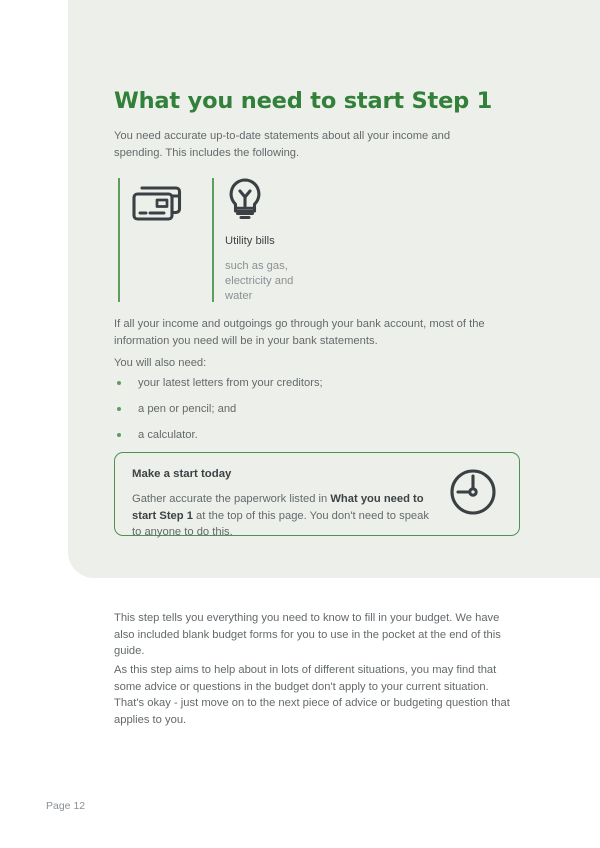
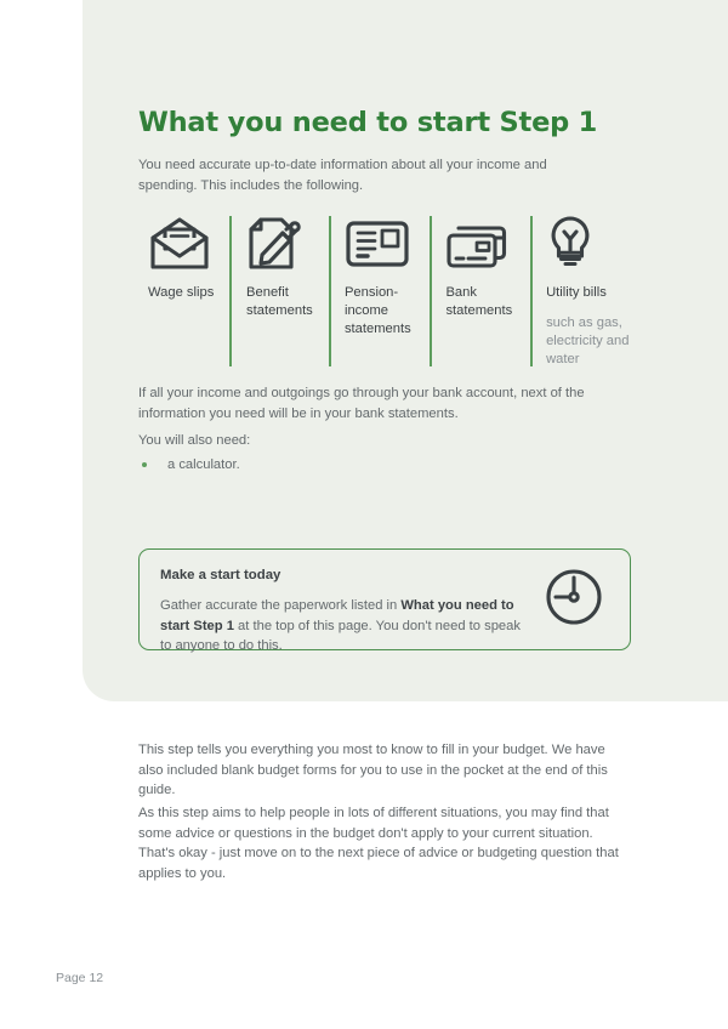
  What you need to start Step 1
- You need accurate up-to-date statements about all your income and spending. This includes the following.
+ You need accurate up-to-date information about all your income and spending. This includes the following.
+ Wage slips
+ Benefit statements
+ Pension-income statements
+ Bank statements
  Utility bills
  such as gas, electricity and water
- If all your income and outgoings go through your bank account, most of the information you need will be in your bank statements.
+ If all your income and outgoings go through your bank account, next of the information you need will be in your bank statements.
  You will also need:
- your latest letters from your creditors;
- a pen or pencil; and
  a calculator.
  Make a start today
  Gather accurate the paperwork listed in What you need to start Step 1 at the top of this page. You don't need to speak to anyone to do this.
- This step tells you everything you need to know to fill in your budget. We have also included blank budget forms for you to use in the pocket at the end of this guide.
+ This step tells you everything you most to know to fill in your budget. We have also included blank budget forms for you to use in the pocket at the end of this guide.
- As this step aims to help about in lots of different situations, you may find that some advice or questions in the budget don't apply to your current situation. That's okay - just move on to the next piece of advice or budgeting question that applies to you.
+ As this step aims to help people in lots of different situations, you may find that some advice or questions in the budget don't apply to your current situation. That's okay - just move on to the next piece of advice or budgeting question that applies to you.
  Page 12
